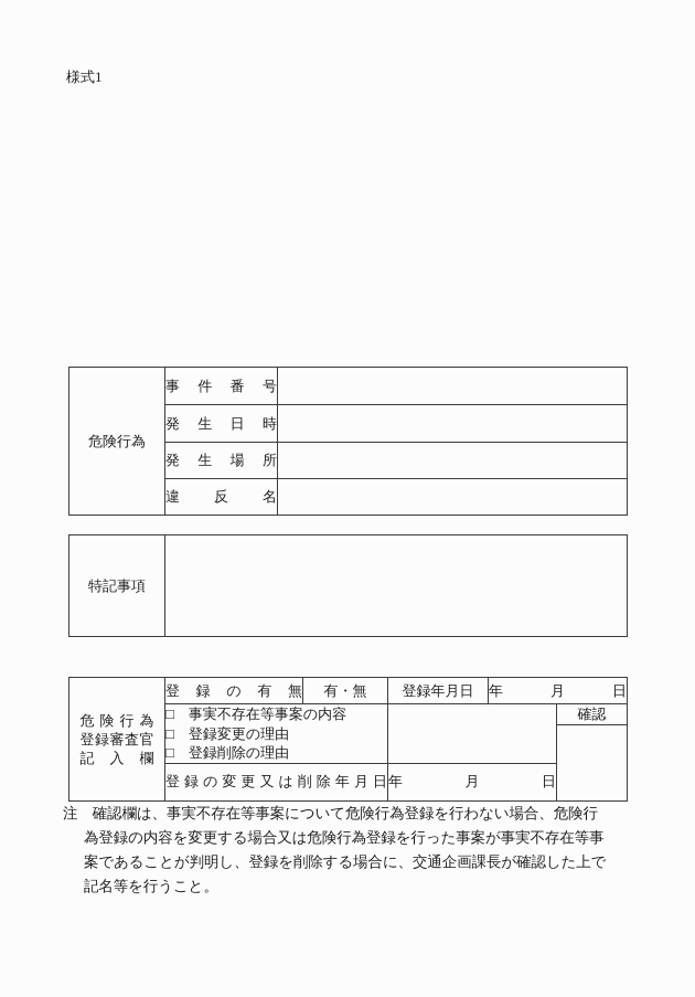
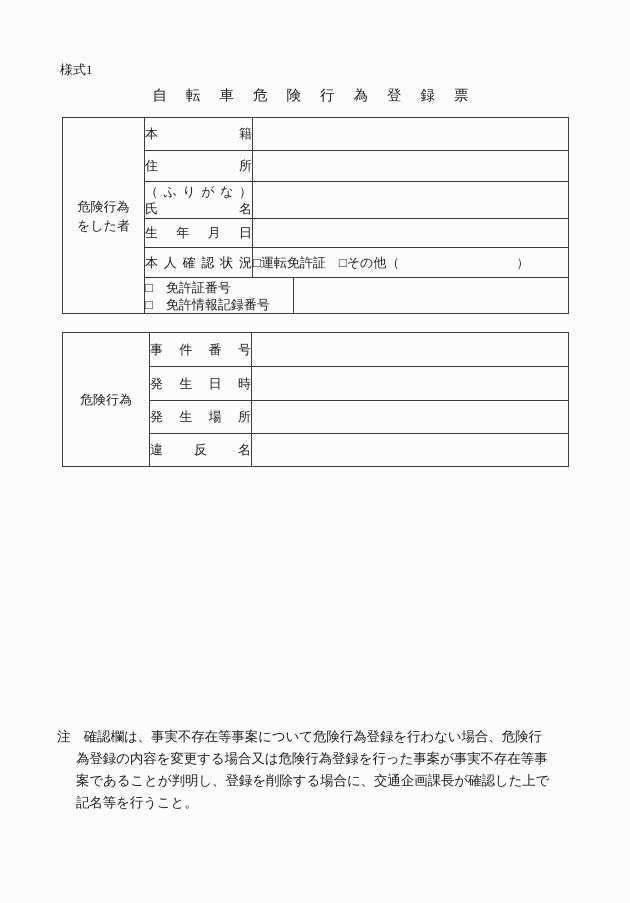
  様式1
+ 自転車危険行為登録票
+ 危険行為 をした者	本 籍
+ 住 所
+ （ふりがな） 氏 名
+ 生 年 月 日
+ 本人確認状況	□運転免許証 □その他（ ）
+ □ 免許証番号 □ 免許情報記録番号
  危険行為	事 件 番 号
  発 生 日 時
  発 生 場 所
  違 反 名
- 特記事項
- 危険行為 登録審査官 記入欄	登録の有無	有・無	登録年月日	年 月 日
- □ 事実不存在等事案の内容 □ 登録変更の理由 □ 登録削除の理由		確認
- 登録の変更又は削除年月日	年 月 日
  注 確認欄は、事実不存在等事案について危険行為登録を行わない場合、危険行
  為登録の内容を変更する場合又は危険行為登録を行った事案が事実不存在等事
  案であることが判明し、登録を削除する場合に、交通企画課長が確認した上で
  記名等を行うこと。
